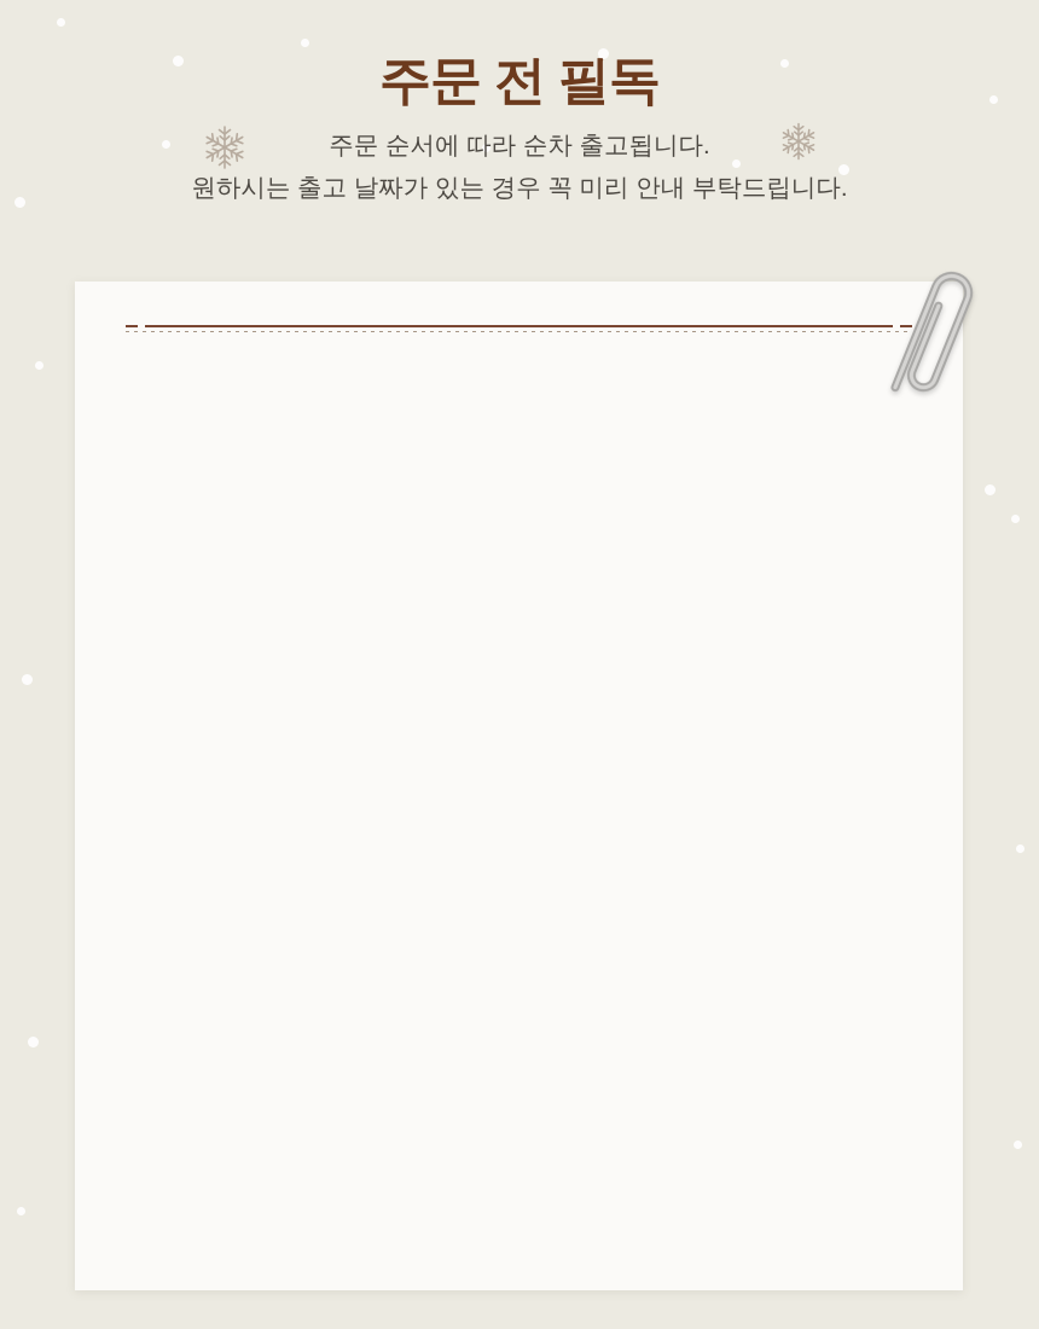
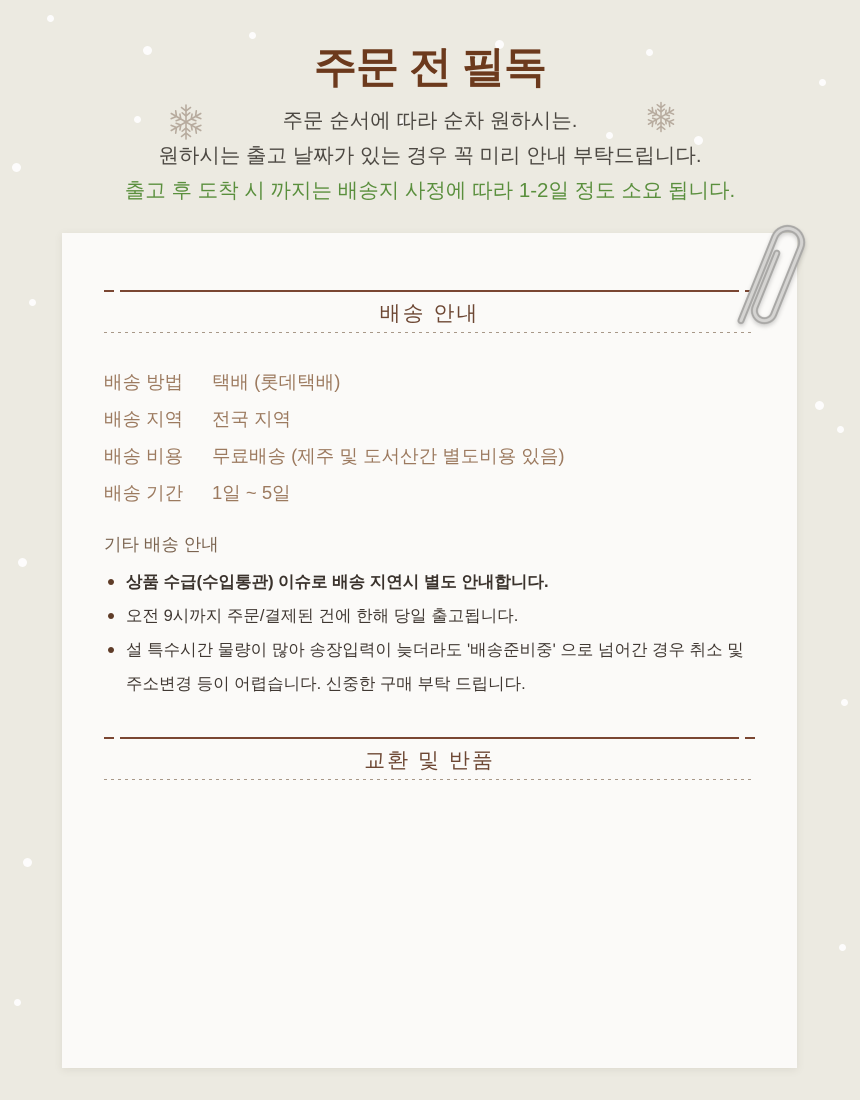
  주문 전 필독
- 주문 순서에 따라 순차 출고됩니다.
+ 주문 순서에 따라 순차 원하시는.
  원하시는 출고 날짜가 있는 경우 꼭 미리 안내 부탁드립니다.
+ 출고 후 도착 시 까지는 배송지 사정에 따라 1-2일 정도 소요 됩니다.
+ 배송 안내
+ 배송 방법
+ 택배 (롯데택배)
+ 배송 지역
+ 전국 지역
+ 배송 비용
+ 무료배송 (제주 및 도서산간 별도비용 있음)
+ 배송 기간
+ 1일 ~ 5일
+ 기타 배송 안내
+ 상품 수급(수입통관) 이슈로 배송 지연시 별도 안내합니다.
+ 오전 9시까지 주문/결제된 건에 한해 당일 출고됩니다.
+ 설 특수시간 물량이 많아 송장입력이 늦더라도 '배송준비중' 으로 넘어간 경우 취소 및
+ 주소변경 등이 어렵습니다. 신중한 구매 부탁 드립니다.
+ 교환 및 반품
